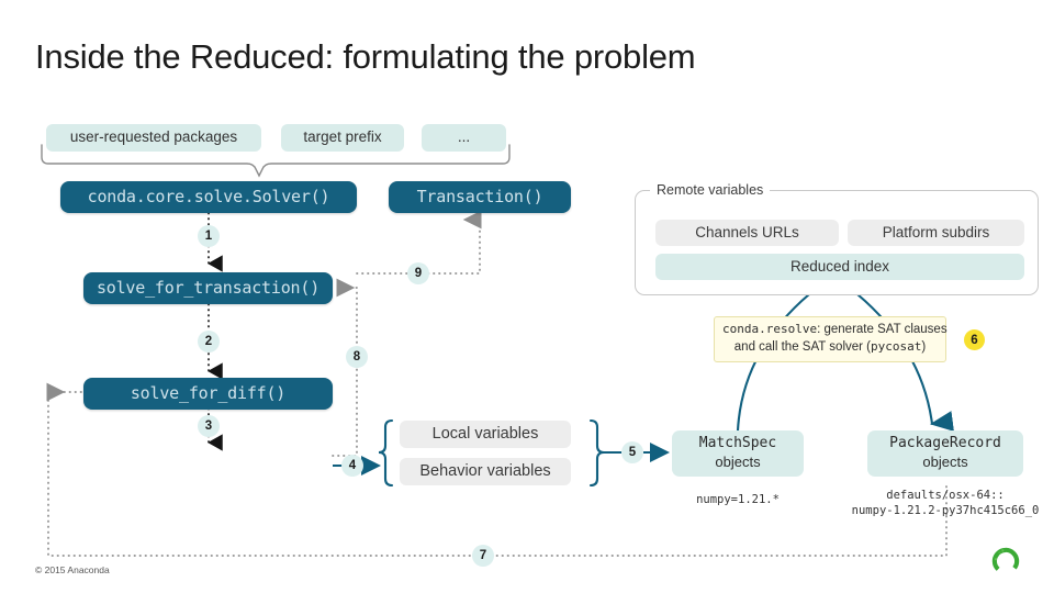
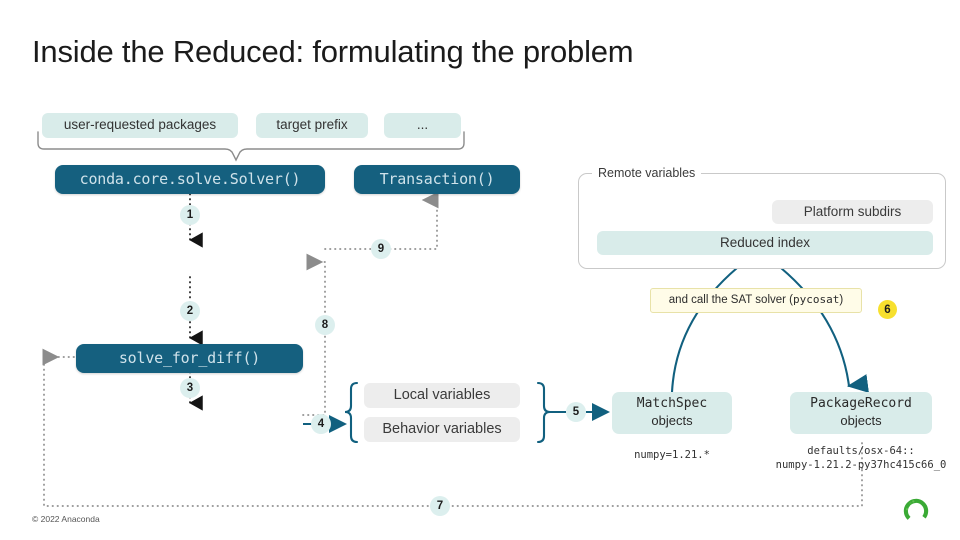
  Inside the Reduced: formulating the problem
  user-requested packages
  target prefix
  ...
  conda.core.solve.Solver()
  Transaction()
- solve_for_transaction()
  solve_for_diff()
  Local variables
  Behavior variables
  Remote variables
- Channels URLs
  Platform subdirs
  Reduced index
- conda.resolve: generate SAT clauses
  and call the SAT solver (pycosat)
  MatchSpec
  objects
  numpy=1.21.*
  PackageRecord
  objects
  defaults/osx-64::
  numpy-1.21.2-py37hc415c66_0
  1
  2
  3
  4
  5
  6
  7
  8
  9
- © 2015 Anaconda
+ © 2022 Anaconda
